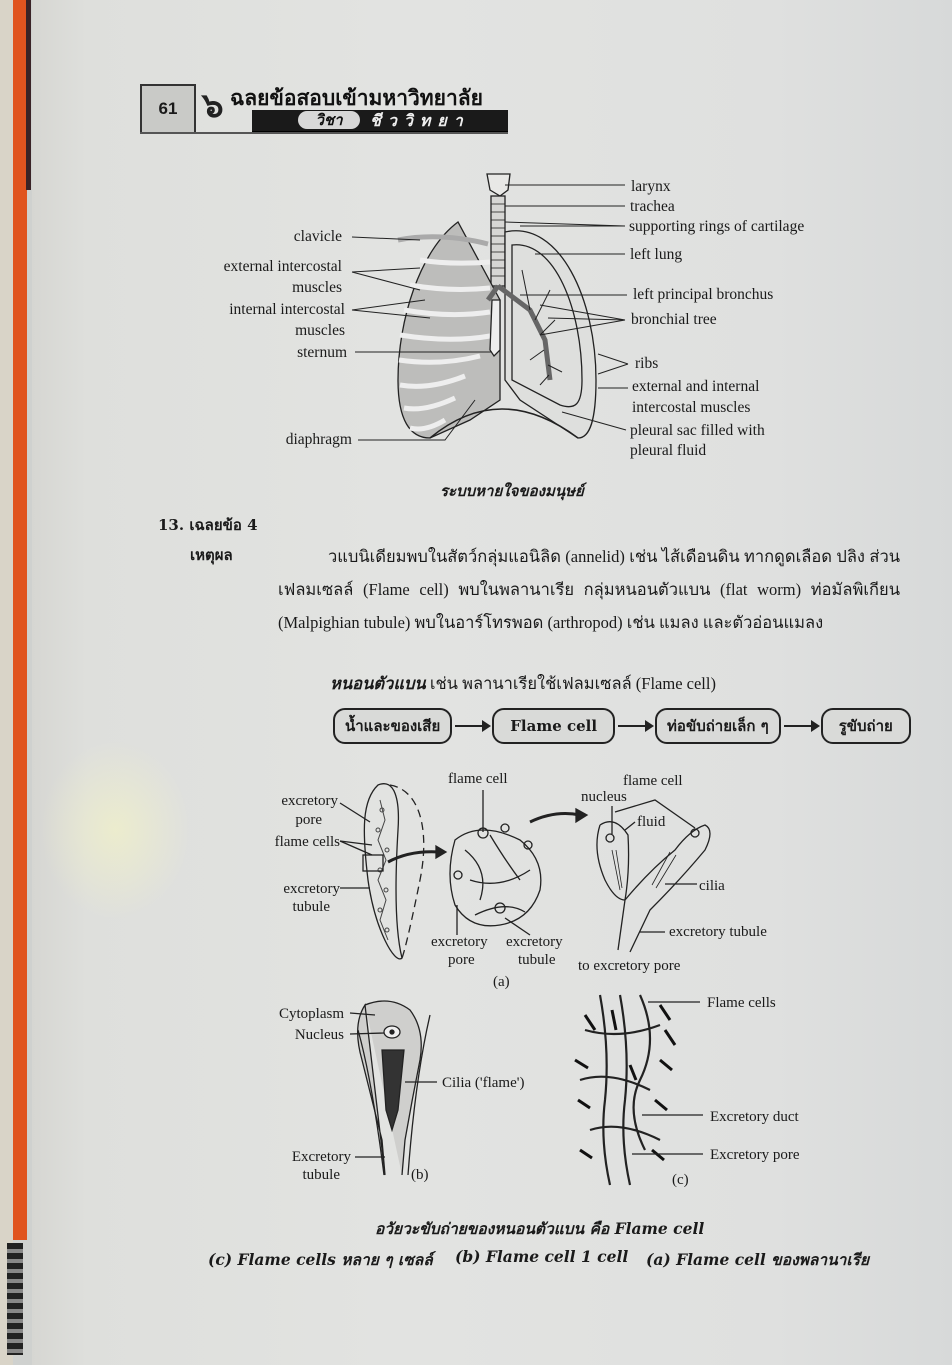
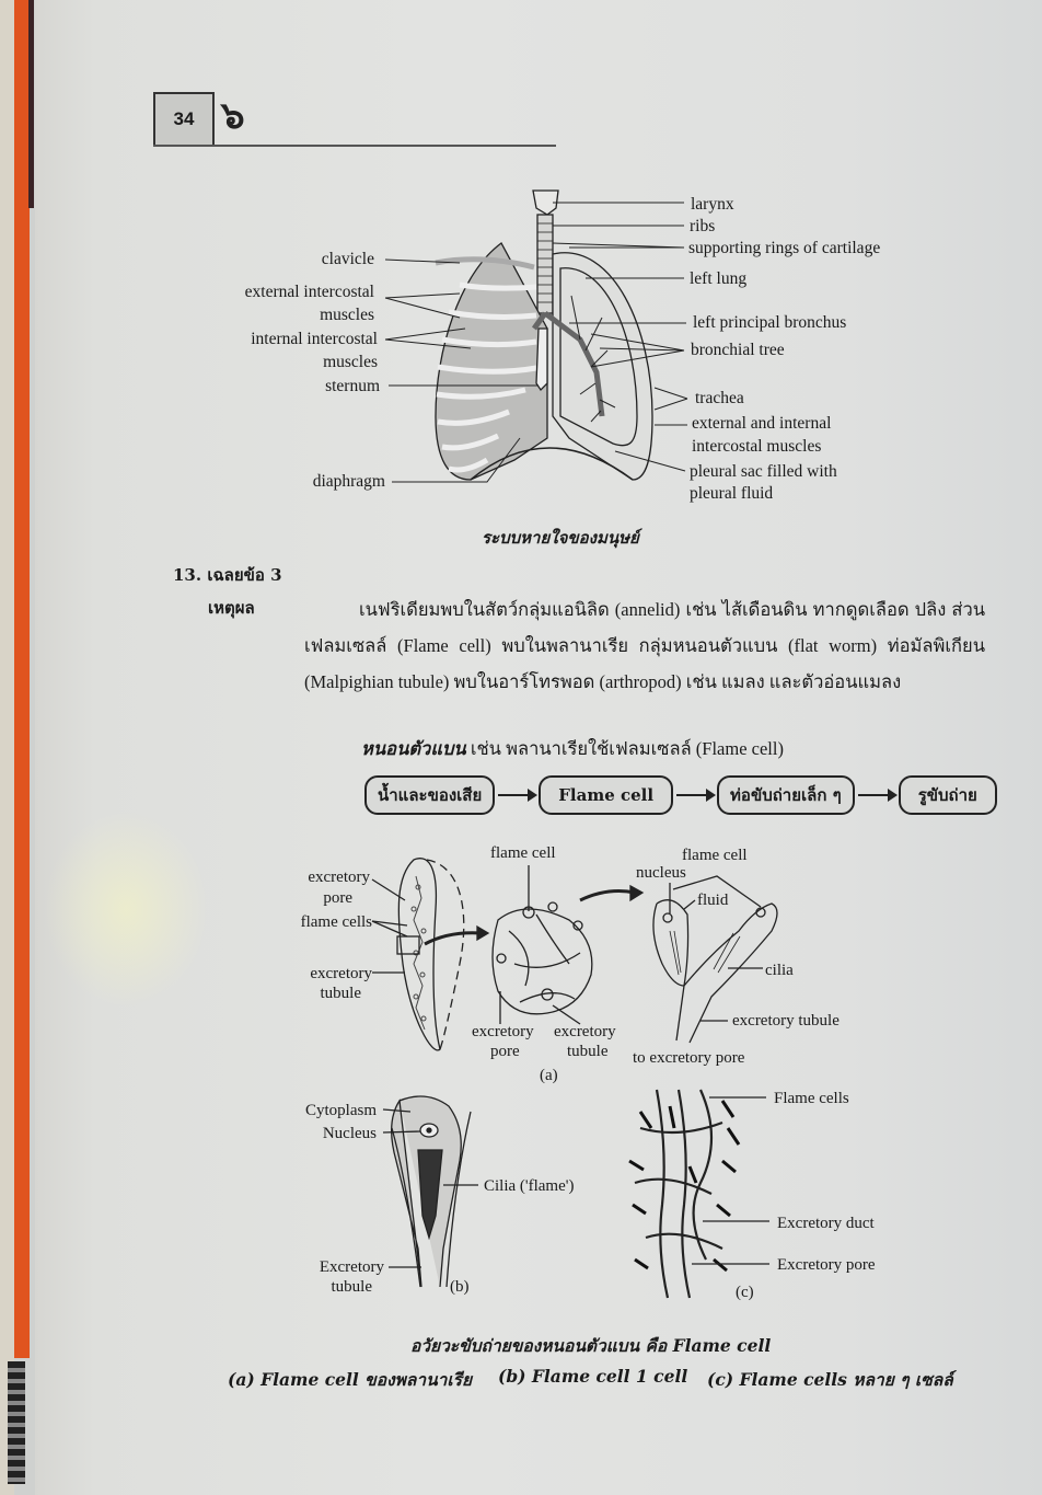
- 61
+ 34
  ๖
- ฉลยข้อสอบเข้ามหาวิทยาลัย
- วิชา
- ชีววิทยา
  clavicle
  external intercostal
  muscles
  internal intercostal
  muscles
  sternum
  diaphragm
  larynx
- trachea
+ ribs
  supporting rings of cartilage
  left lung
  left principal bronchus
  bronchial tree
- ribs
+ trachea
  external and internal
  intercostal muscles
  pleural sac filled with
  pleural fluid
  ระบบหายใจของมนุษย์
- 13. เฉลยข้อ 4
+ 13. เฉลยข้อ 3
  เหตุผล
- วแบนิเดียมพบในสัตว์กลุ่มแอนิลิด (annelid) เช่น ไส้เดือนดิน ทากดูดเลือด ปลิง ส่วนเฟลมเซลล์ (Flame cell) พบในพลานาเรีย กลุ่มหนอนตัวแบน (flat worm) ท่อมัลพิเกียน (Malpighian tubule) พบในอาร์โทรพอด (arthropod) เช่น แมลง และตัวอ่อนแมลง
+ เนฟริเดียมพบในสัตว์กลุ่มแอนิลิด (annelid) เช่น ไส้เดือนดิน ทากดูดเลือด ปลิง ส่วนเฟลมเซลล์ (Flame cell) พบในพลานาเรีย กลุ่มหนอนตัวแบน (flat worm) ท่อมัลพิเกียน (Malpighian tubule) พบในอาร์โทรพอด (arthropod) เช่น แมลง และตัวอ่อนแมลง
  หนอนตัวแบน เช่น พลานาเรียใช้เฟลมเซลล์ (Flame cell)
  น้ำและของเสีย
  Flame cell
  ท่อขับถ่ายเล็ก ๆ
  รูขับถ่าย
  excretory
  pore
  flame cells
  excretory
  tubule
  flame cell
  excretory
  pore
  excretory
  tubule
  flame cell
  nucleus
  fluid
  cilia
  excretory tubule
  to excretory pore
  (a)
  Cytoplasm
  Nucleus
  Cilia ('flame')
  Excretory
  tubule
  (b)
  Flame cells
  Excretory duct
  Excretory pore
  (c)
  อวัยวะขับถ่ายของหนอนตัวแบน คือ Flame cell
- (c) Flame cells หลาย ๆ เซลล์
+ (a) Flame cell ของพลานาเรีย
  (b) Flame cell 1 cell
- (a) Flame cell ของพลานาเรีย
+ (c) Flame cells หลาย ๆ เซลล์
